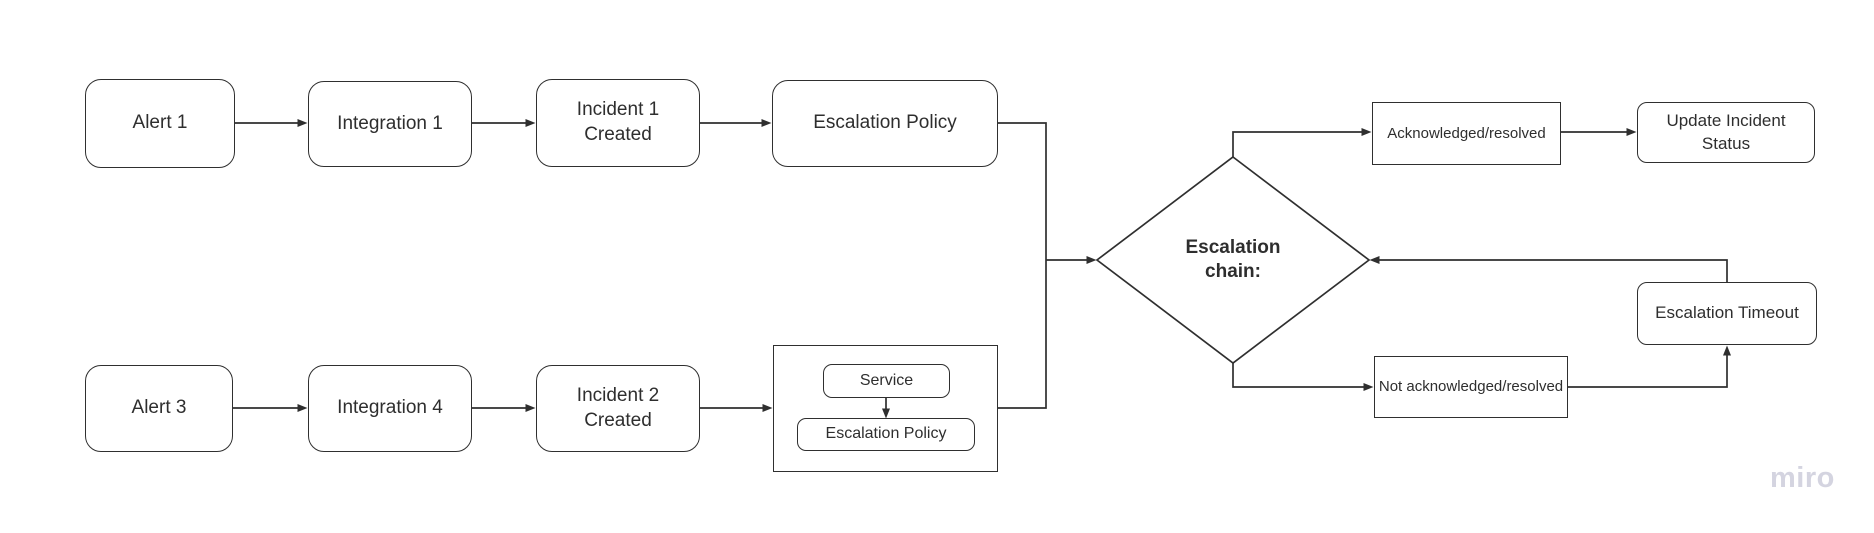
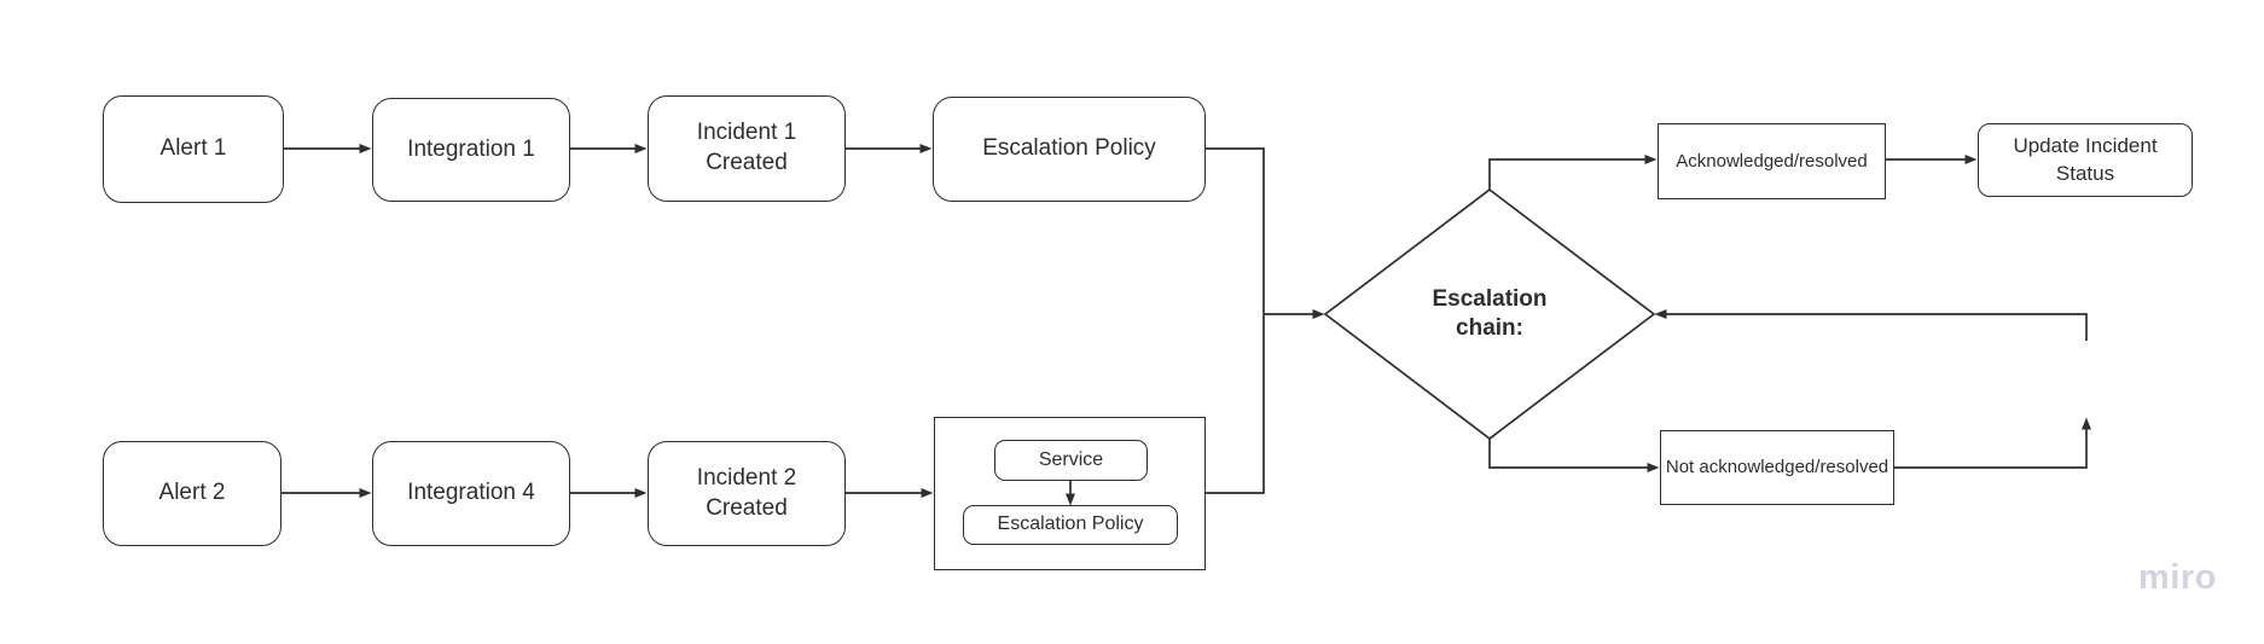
  Alert 1
  Integration 1
  Incident 1
  Created
  Escalation Policy
- Alert 3
+ Alert 2
  Integration 4
  Incident 2
  Created
  Service
  Escalation Policy
  Acknowledged/resolved
  Update Incident
  Status
  Not acknowledged/resolved
- Escalation Timeout
  Escalation
  chain:
  miro
